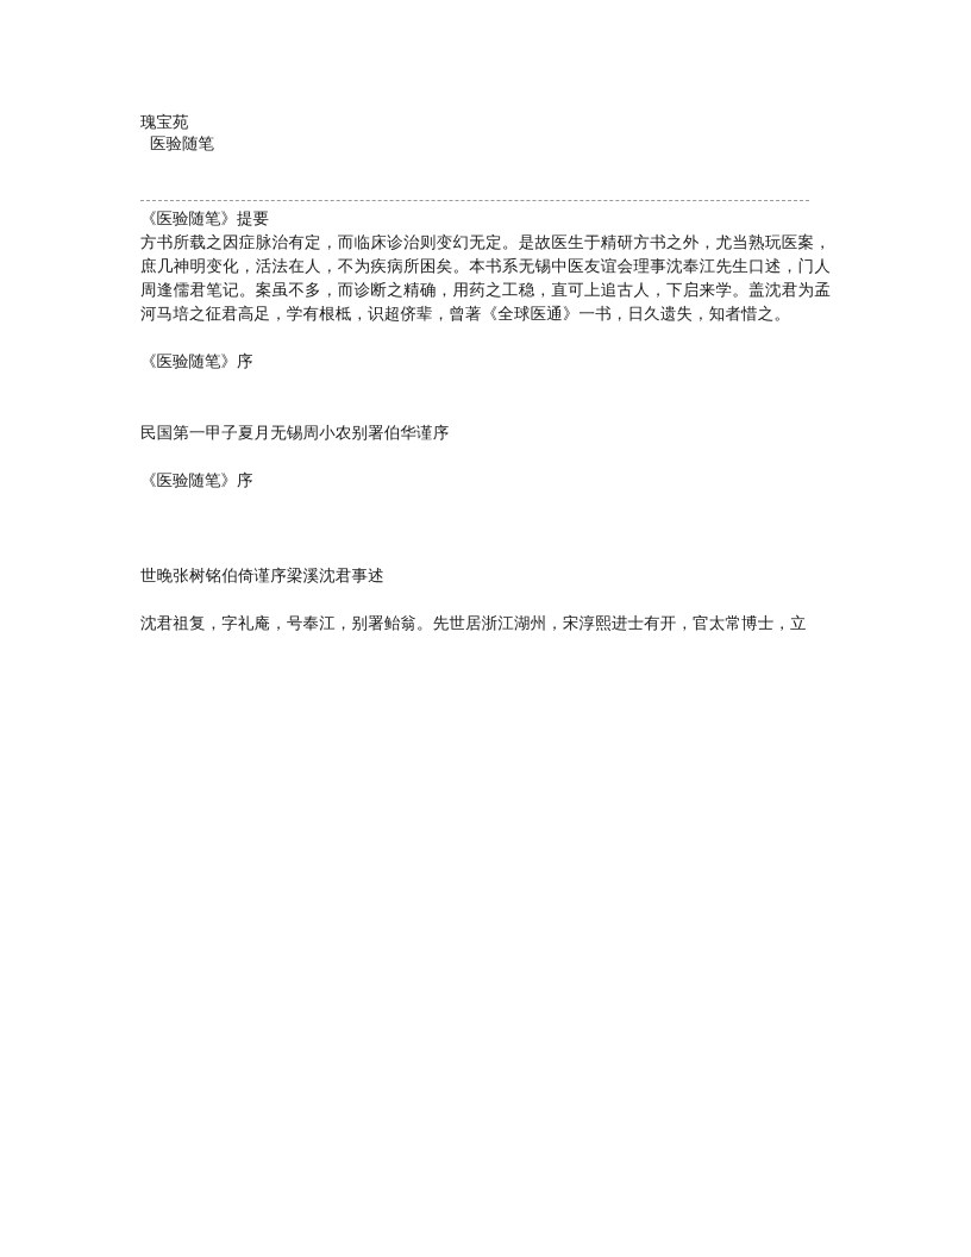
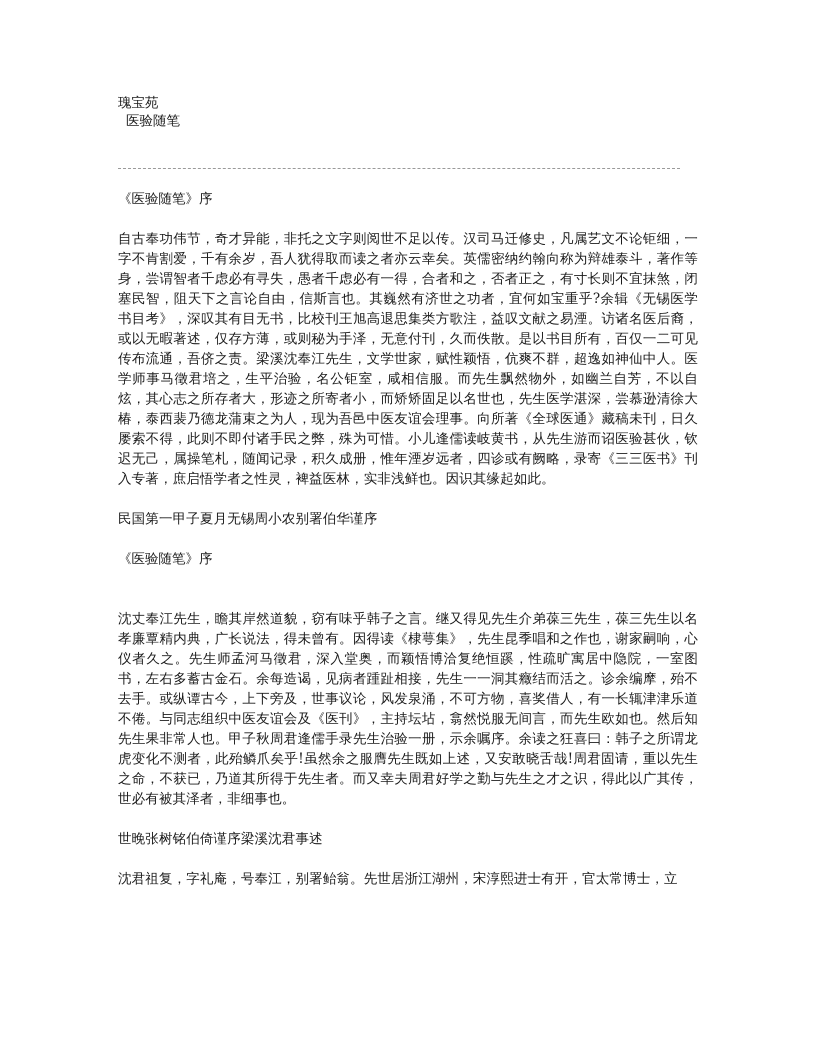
  瑰宝苑
  医验随笔
- 《医验随笔》提要
- 方书所载之因症脉治有定，而临床诊治则变幻无定。是故医生于精研方书之外，尤当熟玩医案，庶几神明变化，活法在人，不为疾病所困矣。本书系无锡中医友谊会理事沈奉江先生口述，门人周逢儒君笔记。案虽不多，而诊断之精确，用药之工稳，直可上追古人，下启来学。盖沈君为孟河马培之征君高足，学有根柢，识超侪辈，曾著《全球医通》一书，日久遗失，知者惜之。
  《医验随笔》序
+ 自古奉功伟节，奇才异能，非托之文字则阅世不足以传。汉司马迁修史，凡属艺文不论钜细，一字不肯割爱，千有余岁，吾人犹得取而读之者亦云幸矣。英儒密纳约翰向称为辩雄泰斗，著作等身，尝谓智者千虑必有寻失，愚者千虑必有一得，合者和之，否者正之，有寸长则不宜抹煞，闭塞民智，阻天下之言论自由，信斯言也。其巍然有济世之功者，宜何如宝重乎?余辑《无锡医学书目考》，深叹其有目无书，比校刊王旭高退思集类方歌注，益叹文献之易湮。访诸名医后裔，或以无暇著述，仅存方薄，或则秘为手泽，无意付刊，久而佚散。是以书目所有，百仅一二可见传布流通，吾侪之责。梁溪沈奉江先生，文学世家，赋性颖悟，伉爽不群，超逸如神仙中人。医学师事马徵君培之，生平治验，名公钜室，咸相信服。而先生飘然物外，如幽兰自芳，不以自炫，其心志之所存者大，形迹之所寄者小，而矫矫固足以名世也，先生医学湛深，尝慕逊清徐大椿，泰西裴乃德龙蒲束之为人，现为吾邑中医友谊会理事。向所著《全球医通》藏稿未刊，日久屡索不得，此则不即付诸手民之弊，殊为可惜。小儿逢儒读岐黄书，从先生游而诏医验甚伙，钦迟无己，属操笔札，随闻记录，积久成册，惟年湮岁远者，四诊或有阙略，录寄《三三医书》刊入专著，庶启悟学者之性灵，裨益医林，实非浅鲜也。因识其缘起如此。
  民国第一甲子夏月无锡周小农别署伯华谨序
  《医验随笔》序
+ 沈丈奉江先生，瞻其岸然道貌，窃有味乎韩子之言。继又得见先生介弟葆三先生，葆三先生以名孝廉覃精内典，广长说法，得未曾有。因得读《棣萼集》，先生昆季唱和之作也，谢家嗣响，心仪者久之。先生师孟河马徵君，深入堂奥，而颖悟博洽复绝恒蹊，性疏旷寓居中隐院，一室图书，左右多蓄古金石。余每造谒，见病者踵趾相接，先生一一洞其癥结而活之。诊余编摩，殆不去手。或纵谭古今，上下旁及，世事议论，风发泉涌，不可方物，喜奖借人，有一长辄津津乐道不倦。与同志组织中医友谊会及《医刊》，主持坛坫，翕然悦服无间言，而先生欧如也。然后知先生果非常人也。甲子秋周君逢儒手录先生治验一册，示余嘱序。余读之狂喜曰：韩子之所谓龙虎变化不测者，此殆鳞爪矣乎!虽然余之服膺先生既如上述，又安敢晓舌哉!周君固请，重以先生之命，不获已，乃道其所得于先生者。而又幸夫周君好学之勤与先生之才之识，得此以广其传，世必有被其泽者，非细事也。
  世晚张树铭伯倚谨序梁溪沈君事述
  沈君祖复，字礼庵，号奉江，别署鲐翁。先世居浙江湖州，宋淳熙进士有开，官太常博士，立
